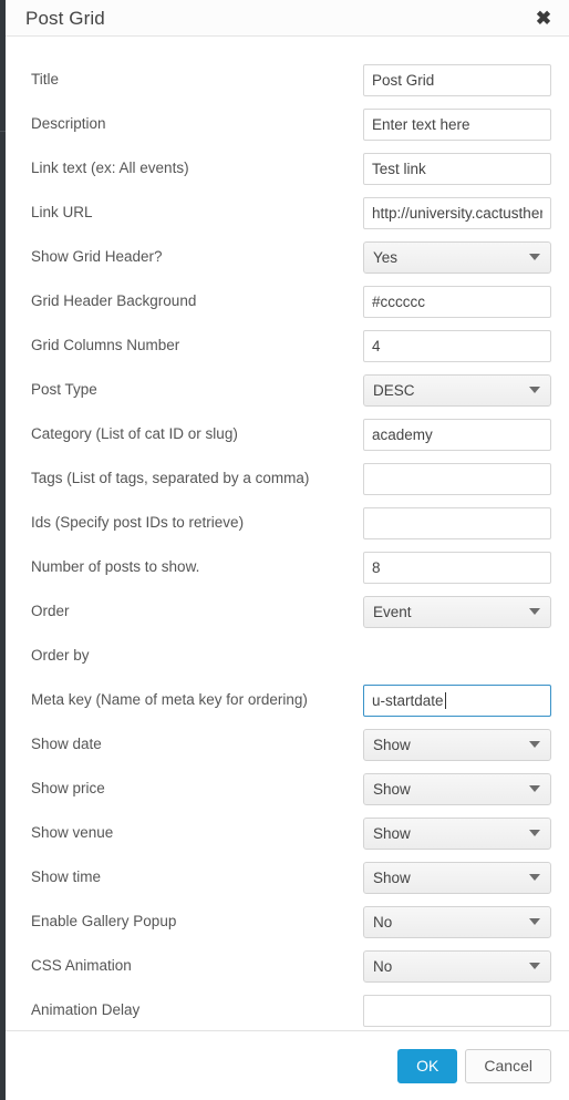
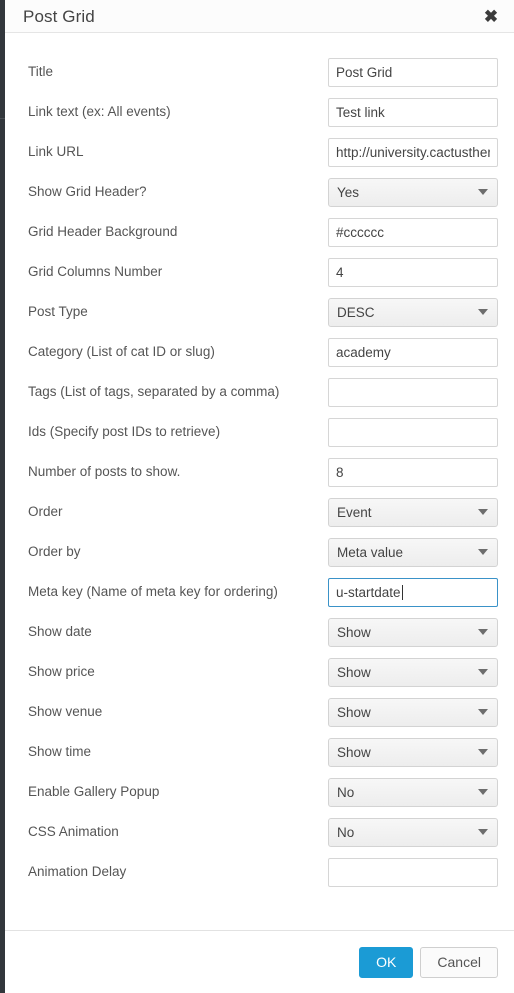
  Post Grid
  ✖
  Title
  Post Grid
- Description
- Enter text here
  Link text (ex: All events)
  Test link
  Link URL
  http://university.cactusthe
  Show Grid Header?
  Yes
  Grid Header Background
  #cccccc
  Grid Columns Number
  4
  Post Type
  DESC
  Category (List of cat ID or slug)
  academy
  Tags (List of tags, separated by a comma)
  Ids (Specify post IDs to retrieve)
  Number of posts to show.
  8
  Order
  Event
  Order by
+ Meta value
  Meta key (Name of meta key for ordering)
  u-startdate
  Show date
  Show
  Show price
  Show
  Show venue
  Show
  Show time
  Show
  Enable Gallery Popup
  No
  CSS Animation
  No
  Animation Delay
  OK
  Cancel
